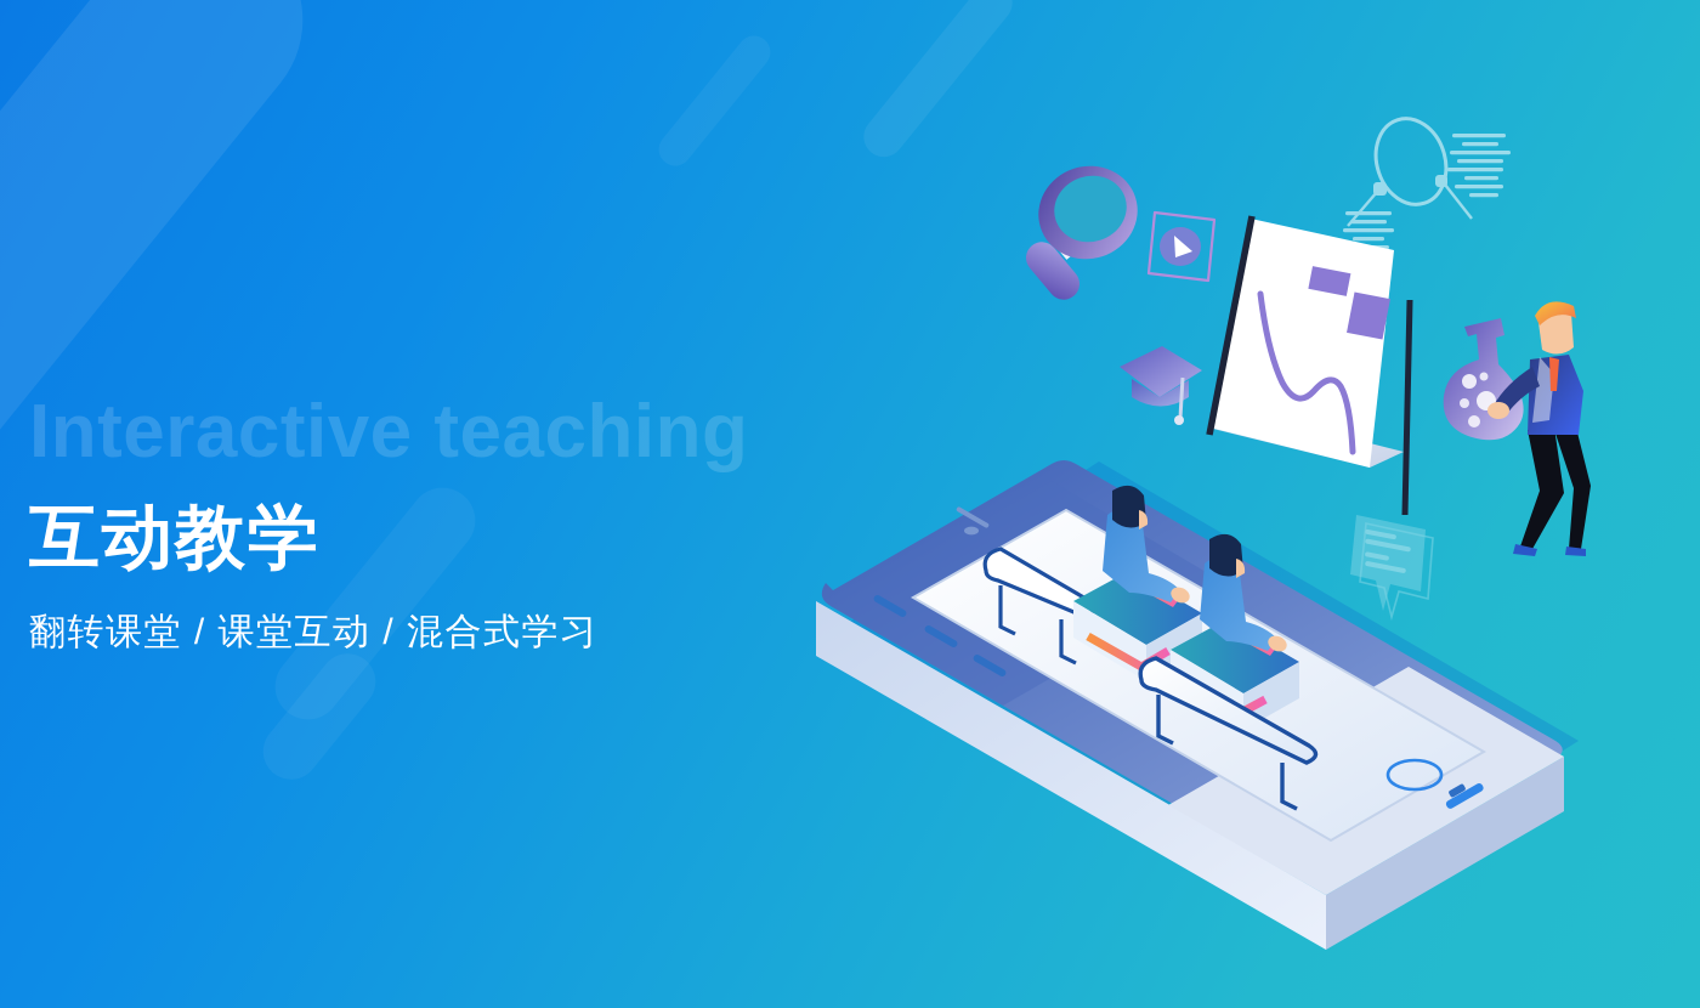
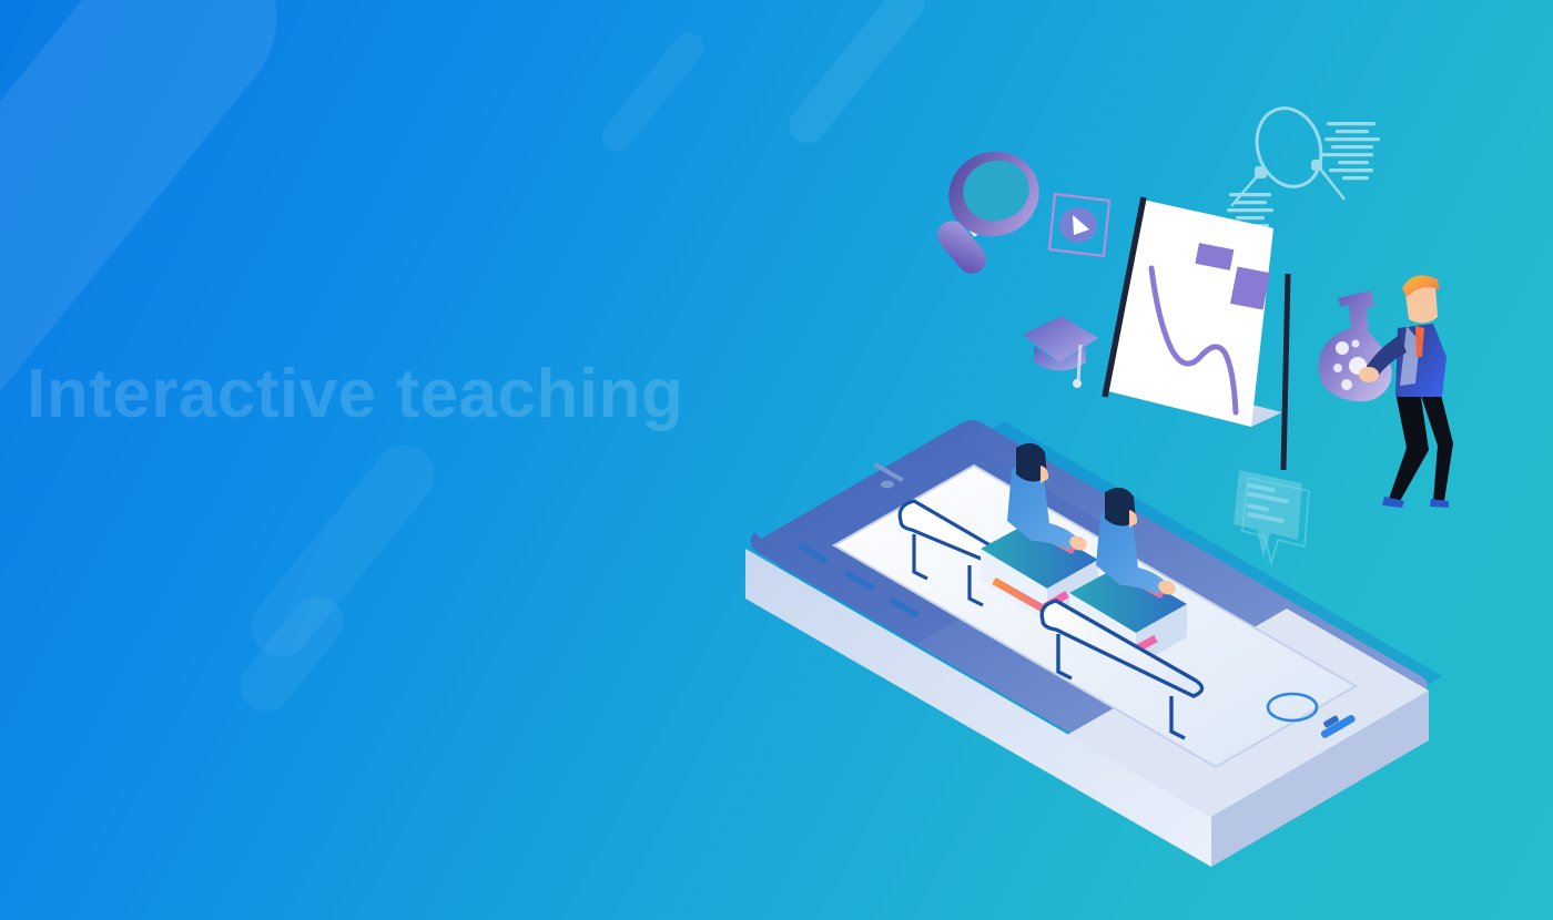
  Interactive teaching
- 互动教学
- 翻转课堂 / 课堂互动 / 混合式学习
